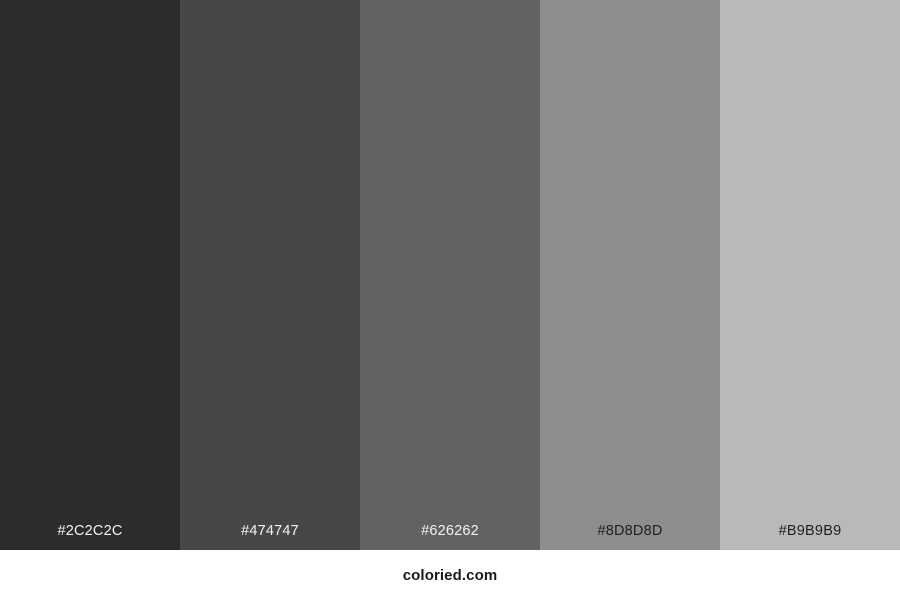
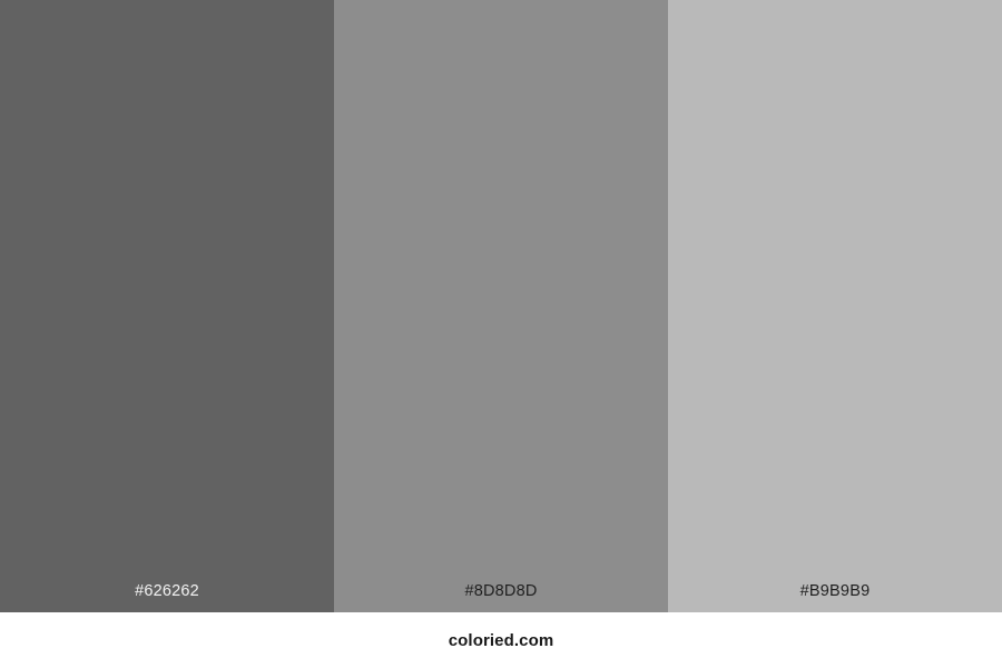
- #2C2C2C
- #474747
  #626262
  #8D8D8D
  #B9B9B9
  coloried.com
